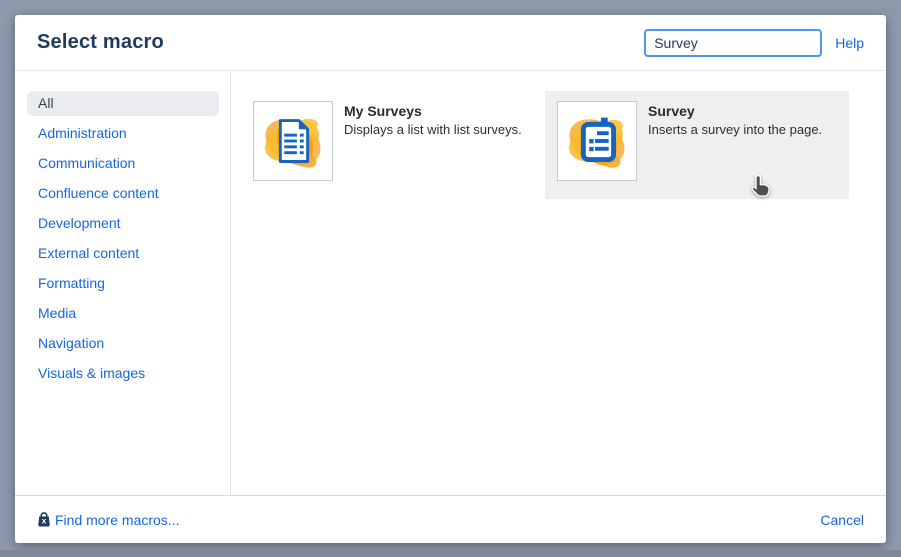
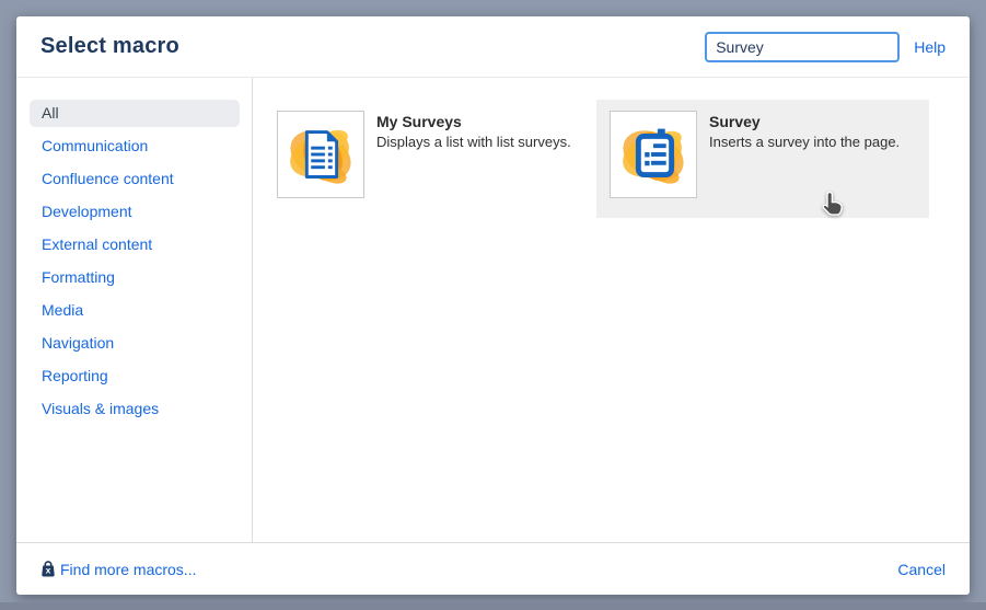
  Select macro
  Survey
  Help
  All
- Administration
  Communication
  Confluence content
  Development
  External content
  Formatting
  Media
  Navigation
+ Reporting
  Visuals & images
  My Surveys
  Displays a list with list surveys.
  Survey
  Inserts a survey into the page.
  x
  Find more macros...
  Cancel
